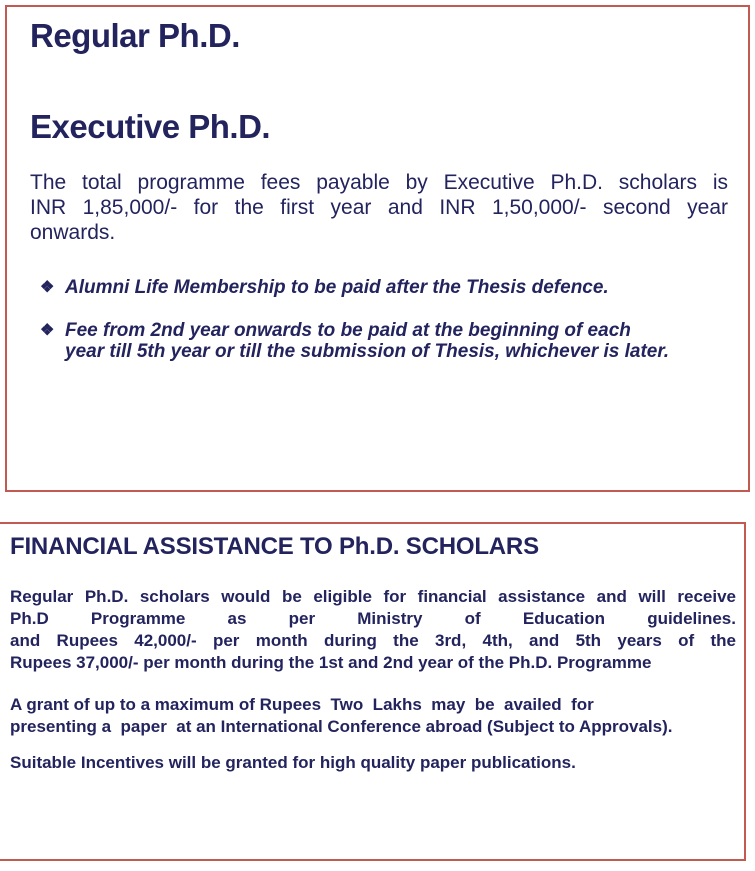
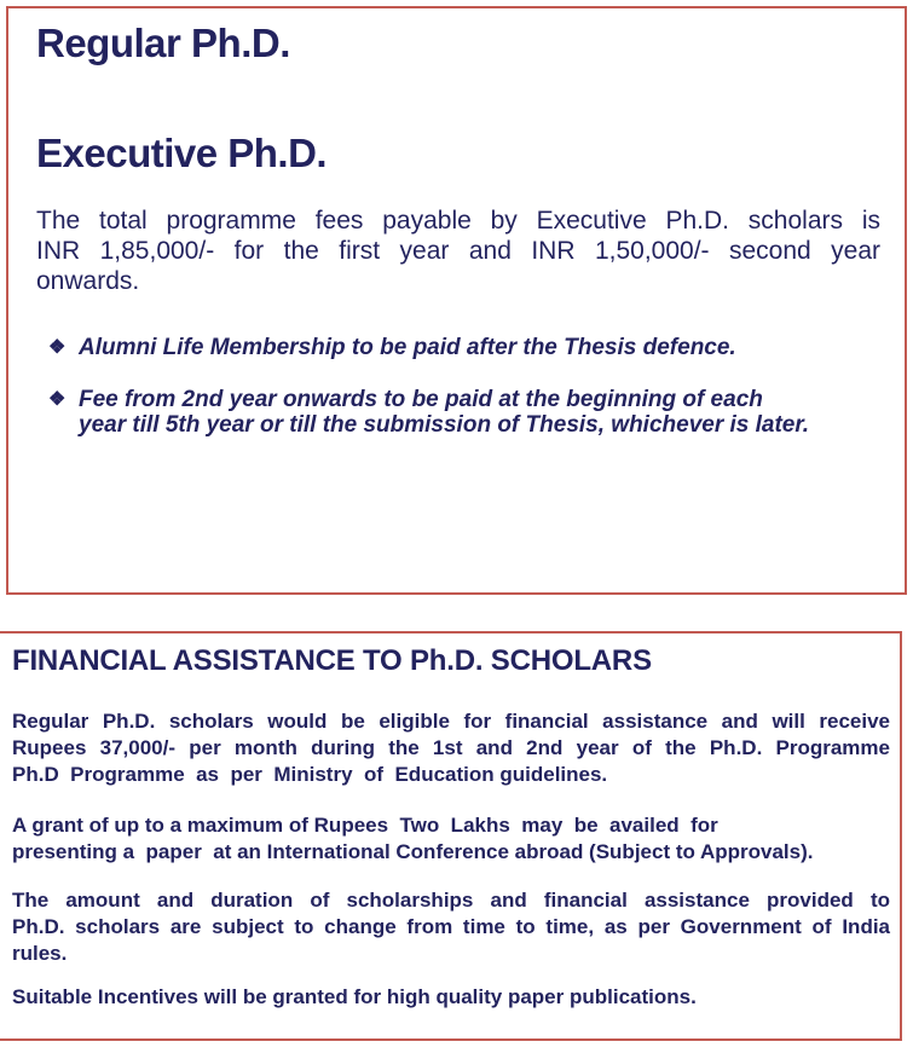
  Regular Ph.D.
  Executive Ph.D.
  The total programme fees payable by Executive Ph.D. scholars is
  INR 1,85,000/- for the first year and INR 1,50,000/- second year
  onwards.
  ❖
  Alumni Life Membership to be paid after the Thesis defence.
  ❖
  Fee from 2nd year onwards to be paid at the beginning of each
  year till 5th year or till the submission of Thesis, whichever is later.
  FINANCIAL ASSISTANCE TO Ph.D. SCHOLARS
  Regular Ph.D. scholars would be eligible for financial assistance and will receive
- Ph.D Programme as per Ministry of Education guidelines.
+ Rupees 37,000/- per month during the 1st and 2nd year of the Ph.D. Programme
- and Rupees 42,000/- per month during the 3rd, 4th, and 5th years of the
- Rupees 37,000/- per month during the 1st and 2nd year of the Ph.D. Programme
+ Ph.D Programme as per Ministry of Education guidelines.
  A grant of up to a maximum of Rupees Two Lakhs may be availed for
  presenting a paper at an International Conference abroad (Subject to Approvals).
+ The amount and duration of scholarships and financial assistance provided to
+ Ph.D. scholars are subject to change from time to time, as per Government of India
+ rules.
  Suitable Incentives will be granted for high quality paper publications.
